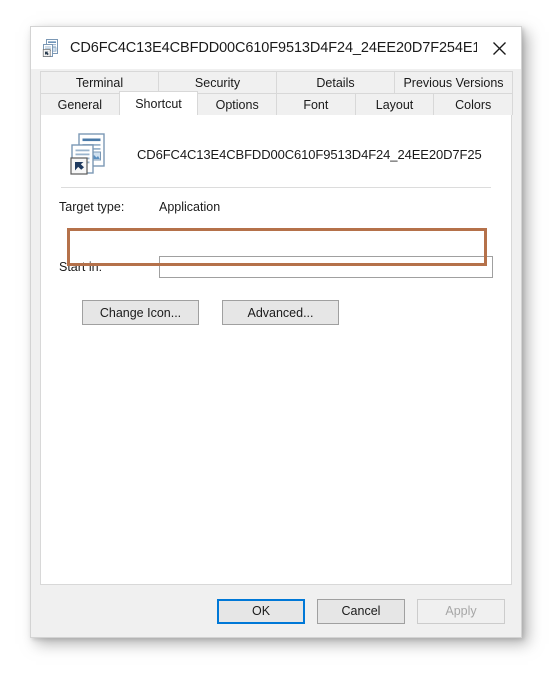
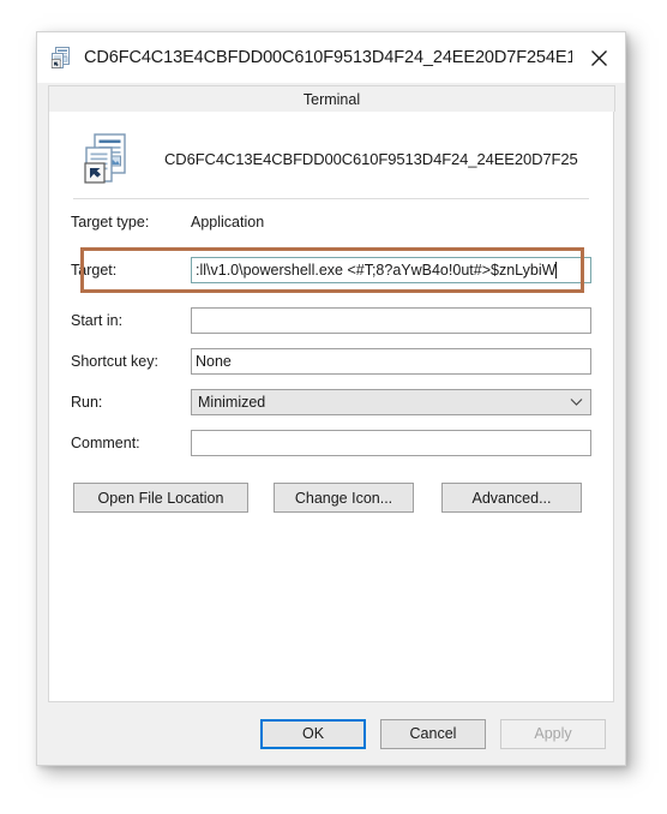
  CD6FC4C13E4CBFDD00C610F9513D4F24_24EE20D7F254E1
  Terminal
- Security
- Details
- Previous Versions
- General
- Shortcut
- Options
- Font
- Layout
- Colors
  CD6FC4C13E4CBFDD00C610F9513D4F24_24EE20D7F25
  Target type:
  Application
+ Target:
+ :ll\v1.0\powershell.exe <#T;8?aYwB4o!0ut#>$znLybiW
  Start in:
+ Shortcut key:
+ None
+ Run:
+ Minimized
+ Comment:
+ Open File Location
  Change Icon...
  Advanced...
  OK
  Cancel
  Apply
